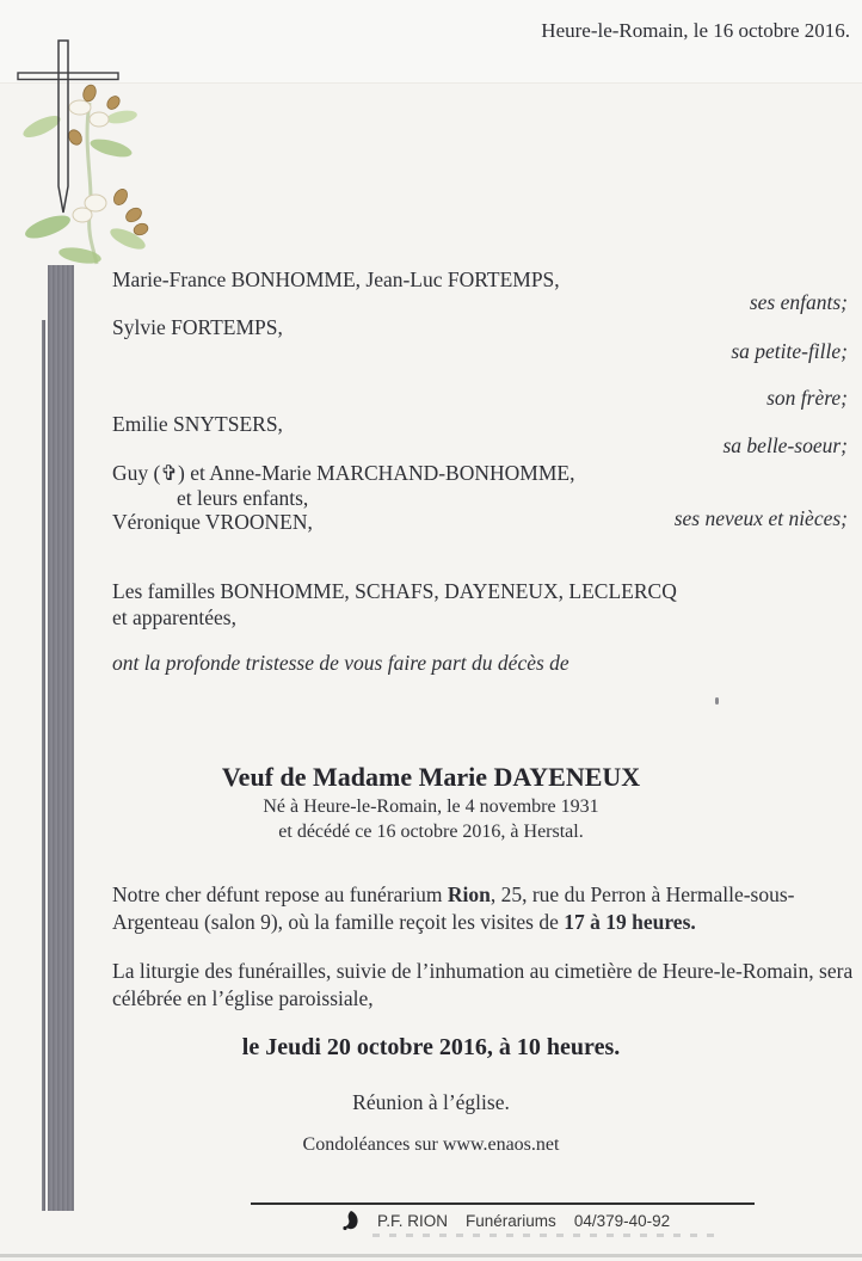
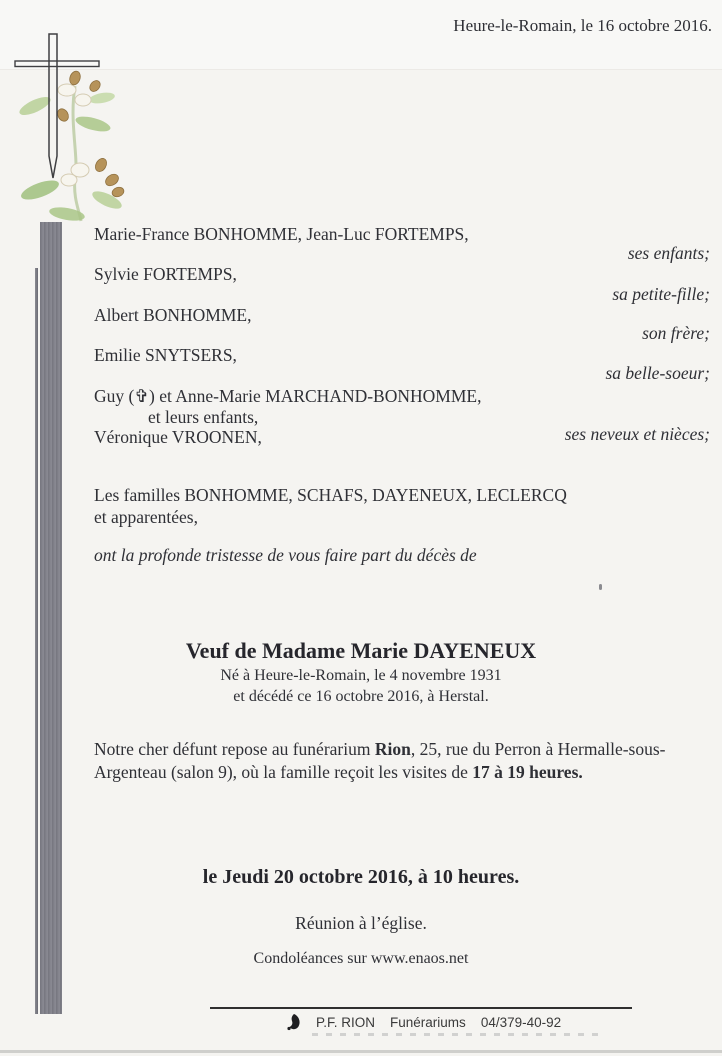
  Heure-le-Romain, le 16 octobre 2016.
  Marie-France BONHOMME, Jean-Luc FORTEMPS,
  ses enfants;
  Sylvie FORTEMPS,
  sa petite-fille;
+ Albert BONHOMME,
  son frère;
  Emilie SNYTSERS,
  sa belle-soeur;
  Guy (✞) et Anne-Marie MARCHAND-BONHOMME,
  et leurs enfants,
  Véronique VROONEN,
  ses neveux et nièces;
  Les familles BONHOMME, SCHAFS, DAYENEUX, LECLERCQ
  et apparentées,
  ont la profonde tristesse de vous faire part du décès de
  Veuf de Madame Marie DAYENEUX
  Né à Heure-le-Romain, le 4 novembre 1931
  et décédé ce 16 octobre 2016, à Herstal.
  Notre cher défunt repose au funérarium Rion, 25, rue du Perron à Hermalle-sous-Argenteau (salon 9), où la famille reçoit les visites de 17 à 19 heures.
- La liturgie des funérailles, suivie de l’inhumation au cimetière de Heure-le-Romain, sera célébrée en l’église paroissiale,
  le Jeudi 20 octobre 2016, à 10 heures.
  Réunion à l’église.
  Condoléances sur www.enaos.net
  P.F. RION
  Funérariums
  04/379-40-92
